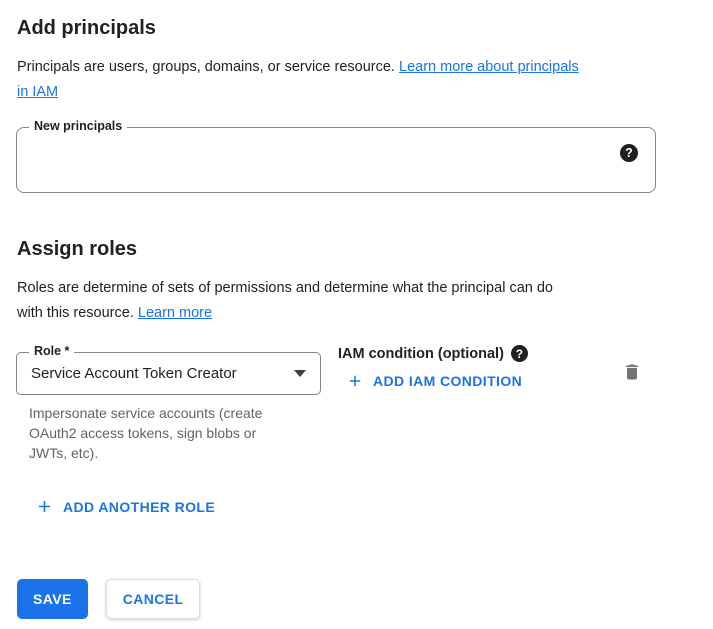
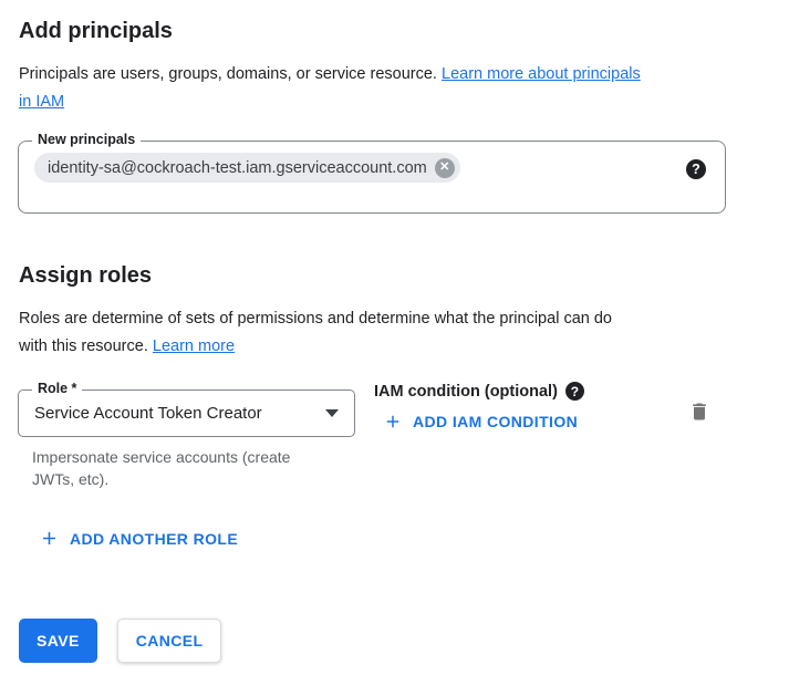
  Add principals
  Principals are users, groups, domains, or service resource. Learn more about principals
  in IAM
  New principals
+ identity-sa@cockroach-test.iam.gserviceaccount.com
+ ✕
  ?
  Assign roles
  Roles are determine of sets of permissions and determine what the principal can do
  with this resource. Learn more
  Role *
  Service Account Token Creator
  Impersonate service accounts (create
- OAuth2 access tokens, sign blobs or
  JWTs, etc).
  IAM condition (optional)
  ?
  ADD IAM CONDITION
  ADD ANOTHER ROLE
  SAVE
  CANCEL
